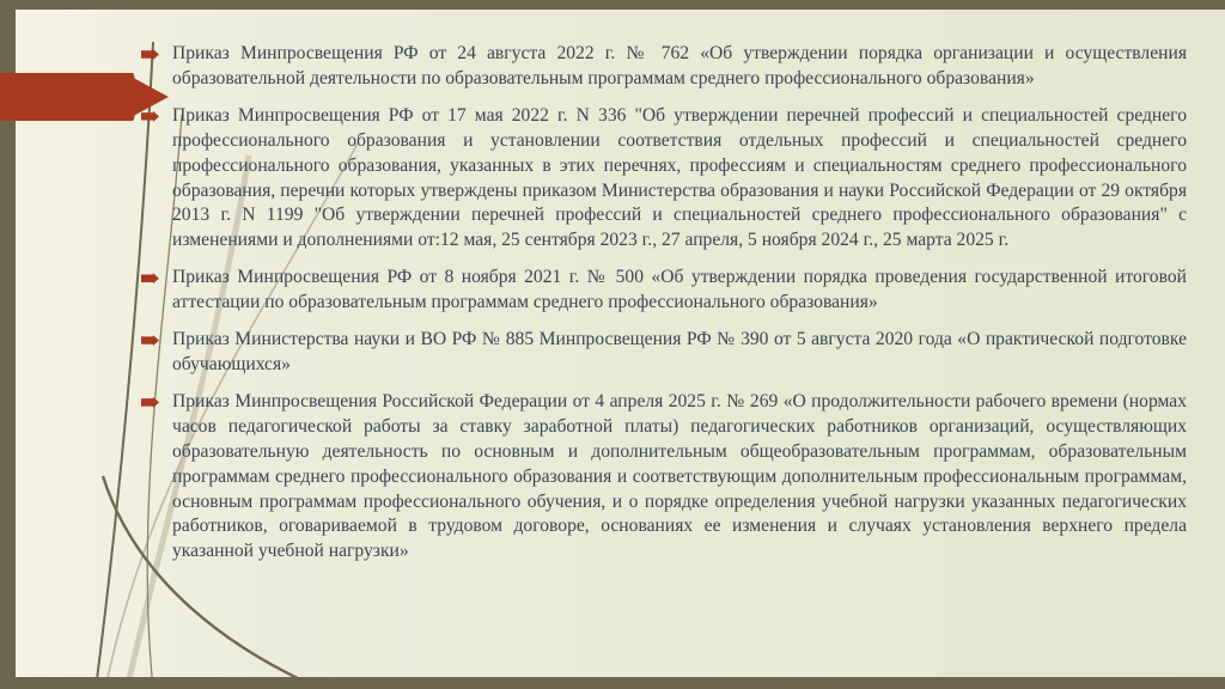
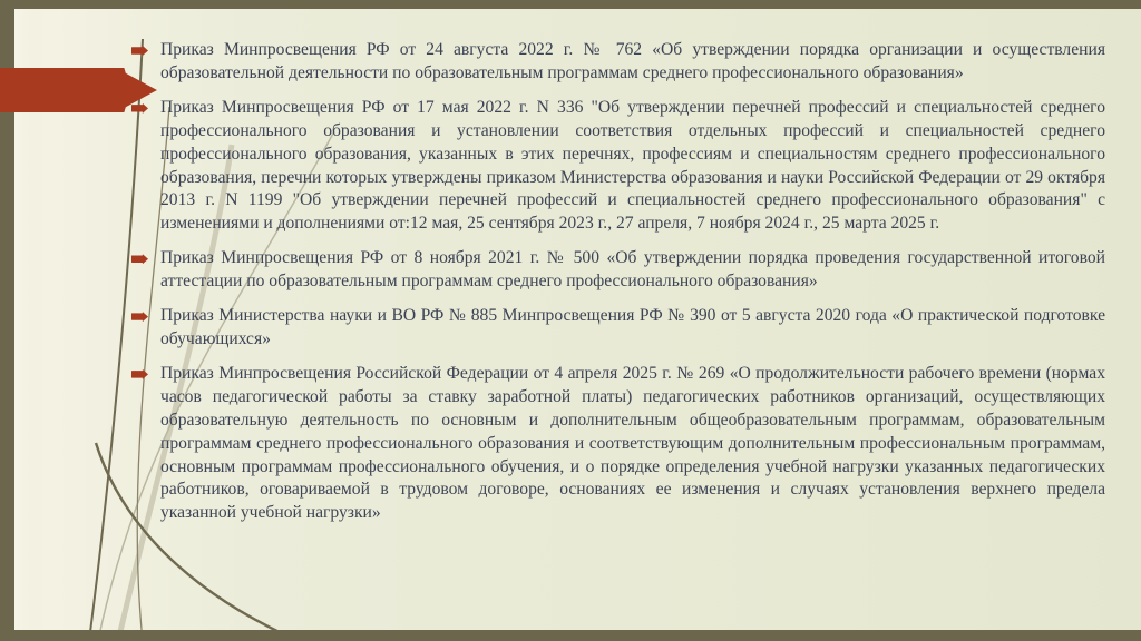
  Приказ Минпросвещения РФ от 24 августа 2022 г. № 762 «Об утверждении порядка организации и осуществления образовательной деятельности по образовательным программам среднего профессионального образования»
- Приказ Минпросвещения РФ от 17 мая 2022 г. N 336 "Об утверждении перечней профессий и специальностей среднего профессионального образования и установлении соответствия отдельных профессий и специальностей среднего профессионального образования, указанных в этих перечнях, профессиям и специальностям среднего профессионального образования, перечни которых утверждены приказом Министерства образования и науки Российской Федерации от 29 октября 2013 г. N 1199 "Об утверждении перечней профессий и специальностей среднего профессионального образования" с изменениями и дополнениями от:12 мая, 25 сентября 2023 г., 27 апреля, 5 ноября 2024 г., 25 марта 2025 г.
+ Приказ Минпросвещения РФ от 17 мая 2022 г. N 336 "Об утверждении перечней профессий и специальностей среднего профессионального образования и установлении соответствия отдельных профессий и специальностей среднего профессионального образования, указанных в этих перечнях, профессиям и специальностям среднего профессионального образования, перечни которых утверждены приказом Министерства образования и науки Российской Федерации от 29 октября 2013 г. N 1199 "Об утверждении перечней профессий и специальностей среднего профессионального образования" с изменениями и дополнениями от:12 мая, 25 сентября 2023 г., 27 апреля, 7 ноября 2024 г., 25 марта 2025 г.
  Приказ Минпросвещения РФ от 8 ноября 2021 г. № 500 «Об утверждении порядка проведения государственной итоговой аттестации по образовательным программам среднего профессионального образования»
  Приказ Министерства науки и ВО РФ № 885 Минпросвещения РФ № 390 от 5 августа 2020 года «О практической подготовке обучающихся»
  Приказ Минпросвещения Российской Федерации от 4 апреля 2025 г. № 269 «О продолжительности рабочего времени (нормах часов педагогической работы за ставку заработной платы) педагогических работников организаций, осуществляющих образовательную деятельность по основным и дополнительным общеобразовательным программам, образовательным программам среднего профессионального образования и соответствующим дополнительным профессиональным программам, основным программам профессионального обучения, и о порядке определения учебной нагрузки указанных педагогических работников, оговариваемой в трудовом договоре, основаниях ее изменения и случаях установления верхнего предела указанной учебной нагрузки»
